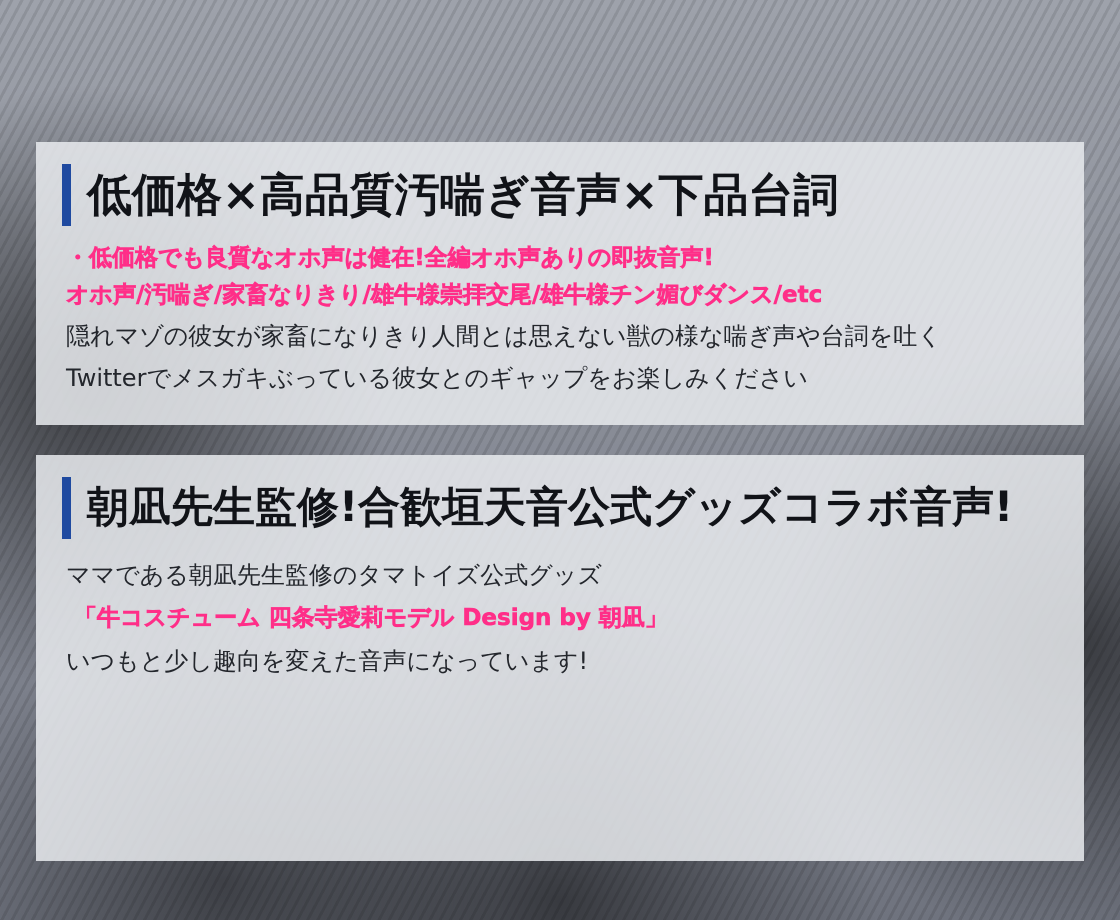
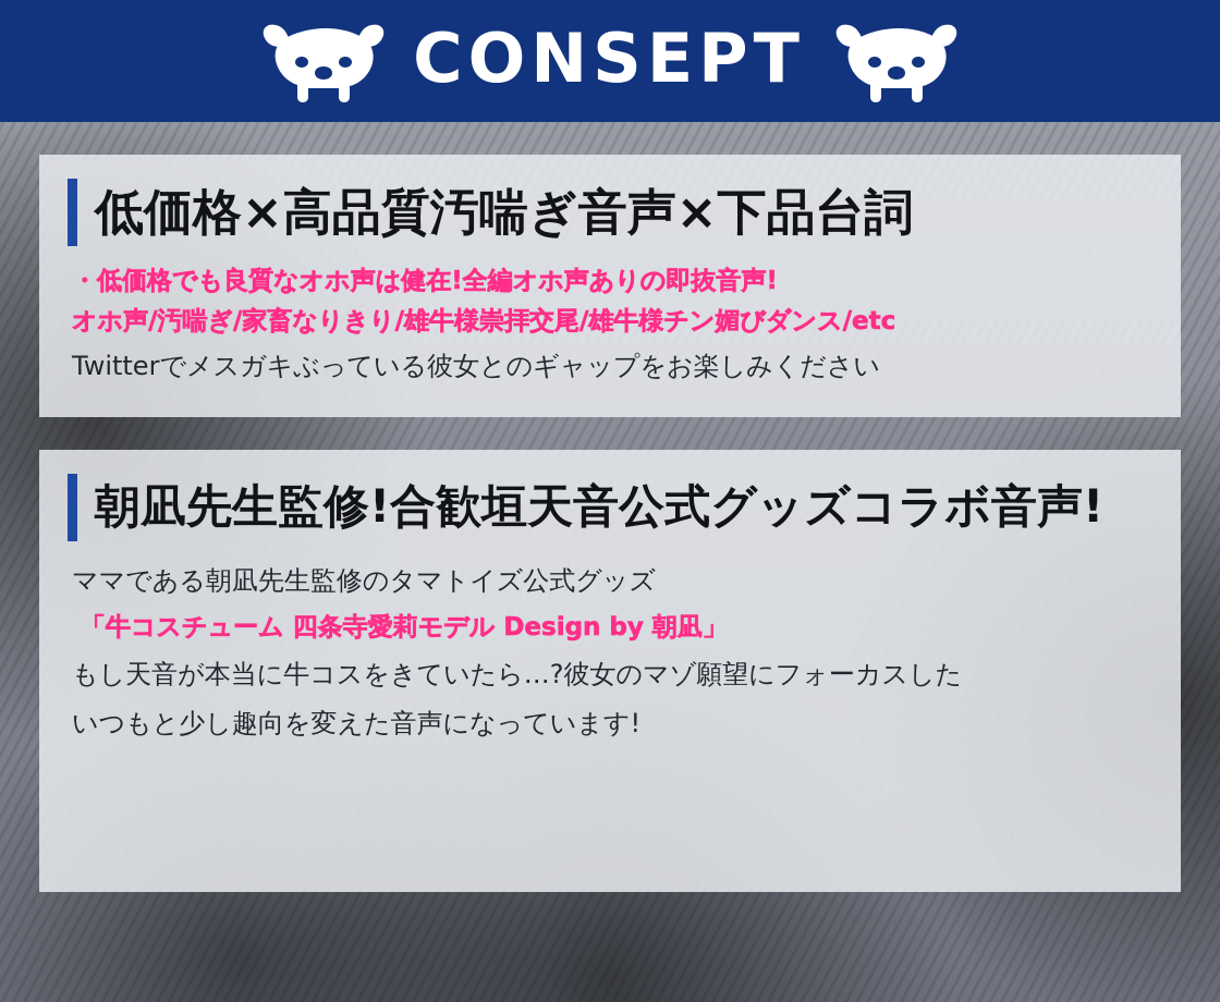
+ CONSEPT
  低価格×高品質汚喘ぎ音声×下品台詞
  ・低価格でも良質なオホ声は健在!全編オホ声ありの即抜音声!
  オホ声/汚喘ぎ/家畜なりきり/雄牛様崇拝交尾/雄牛様チン媚びダンス/etc
- 隠れマゾの彼女が家畜になりきり人間とは思えない獣の様な喘ぎ声や台詞を吐く
  Twitterでメスガキぶっている彼女とのギャップをお楽しみください
  朝凪先生監修!合歓垣天音公式グッズコラボ音声!
  ママである朝凪先生監修のタマトイズ公式グッズ
  「牛コスチューム 四条寺愛莉モデル Design by 朝凪」
+ もし天音が本当に牛コスをきていたら…?彼女のマゾ願望にフォーカスした
  いつもと少し趣向を変えた音声になっています!
